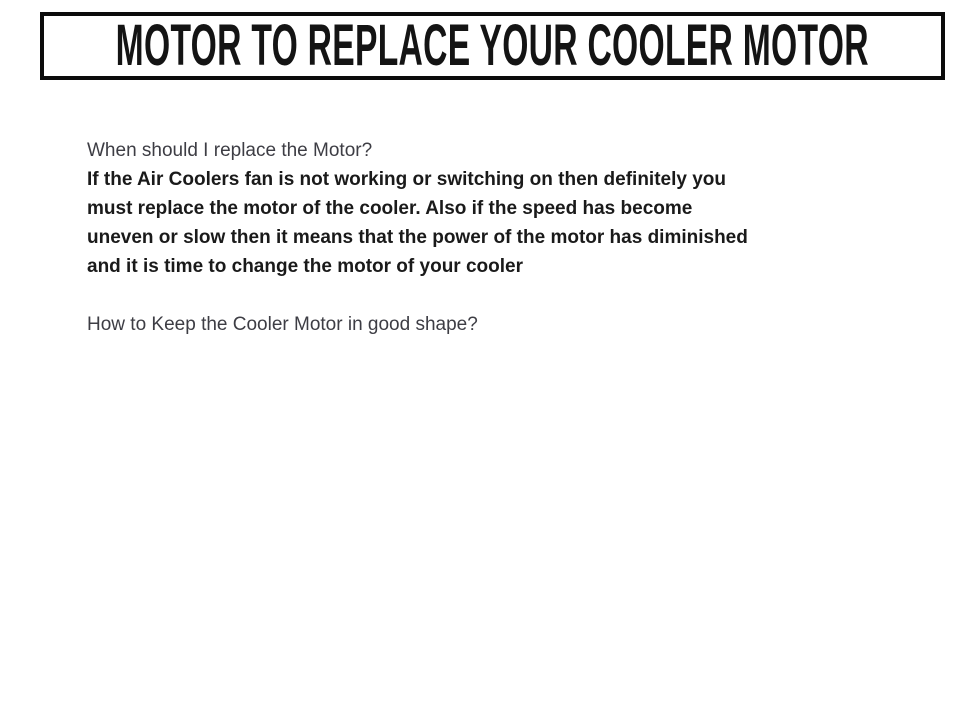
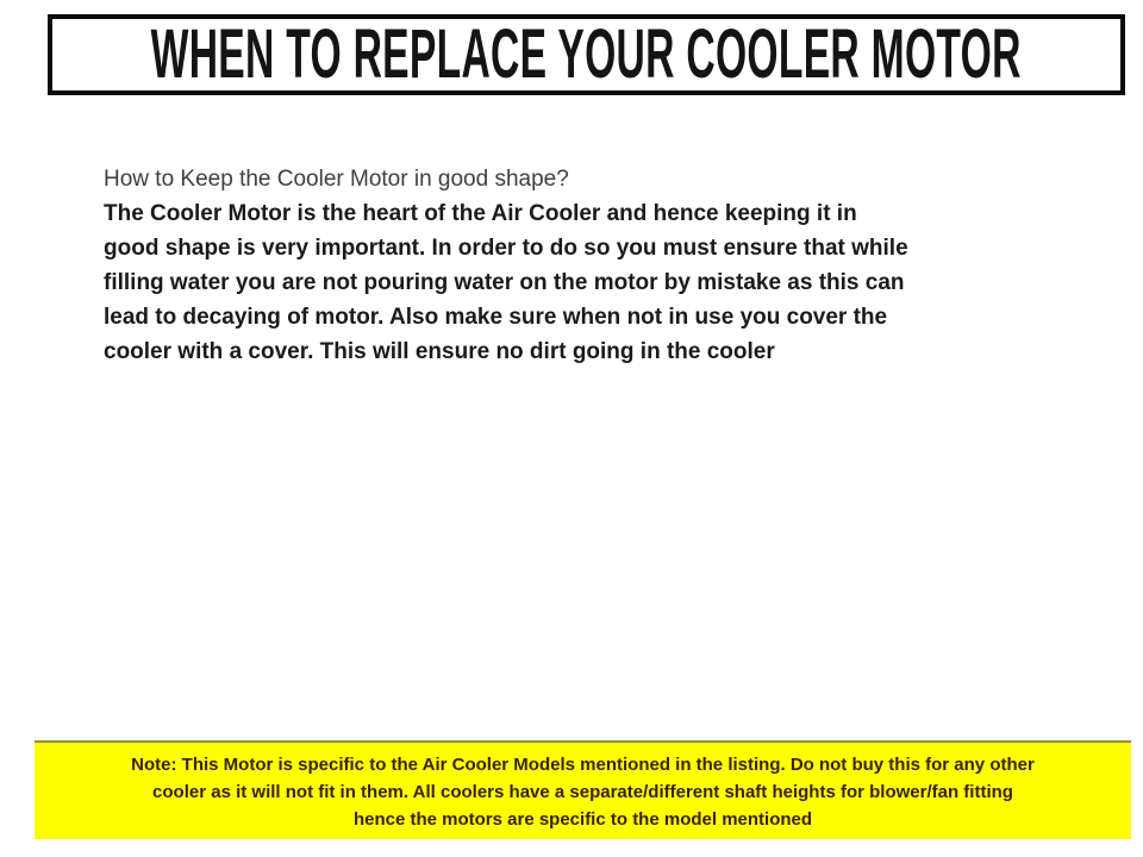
- MOTOR TO REPLACE YOUR COOLER MOTOR
+ WHEN TO REPLACE YOUR COOLER MOTOR
- When should I replace the Motor?
- If the Air Coolers fan is not working or switching on then definitely you
- must replace the motor of the cooler. Also if the speed has become
- uneven or slow then it means that the power of the motor has diminished
- and it is time to change the motor of your cooler
  How to Keep the Cooler Motor in good shape?
+ The Cooler Motor is the heart of the Air Cooler and hence keeping it in
+ good shape is very important. In order to do so you must ensure that while
+ filling water you are not pouring water on the motor by mistake as this can
+ lead to decaying of motor. Also make sure when not in use you cover the
+ cooler with a cover. This will ensure no dirt going in the cooler
+ Note: This Motor is specific to the Air Cooler Models mentioned in the listing. Do not buy this for any other
+ cooler as it will not fit in them. All coolers have a separate/different shaft heights for blower/fan fitting
+ hence the motors are specific to the model mentioned
